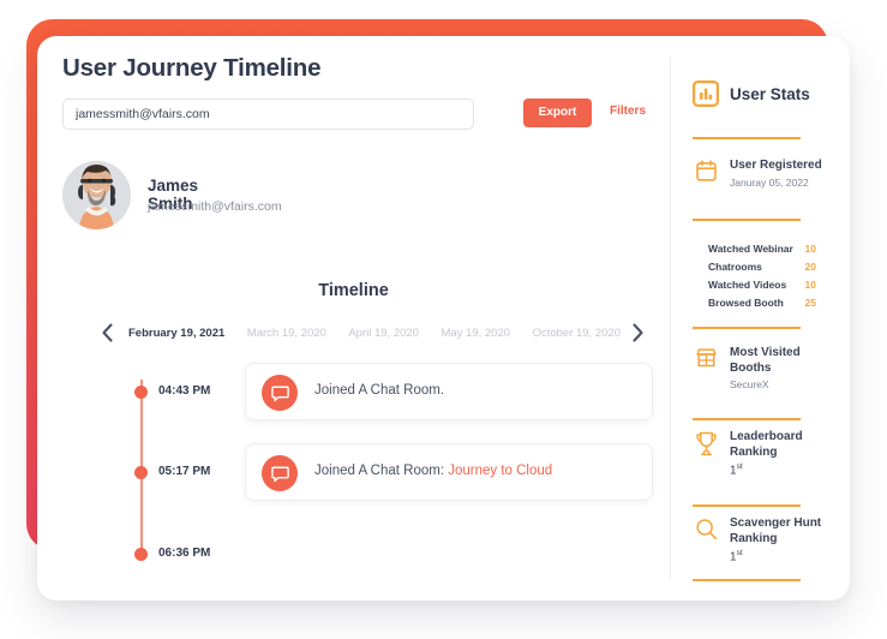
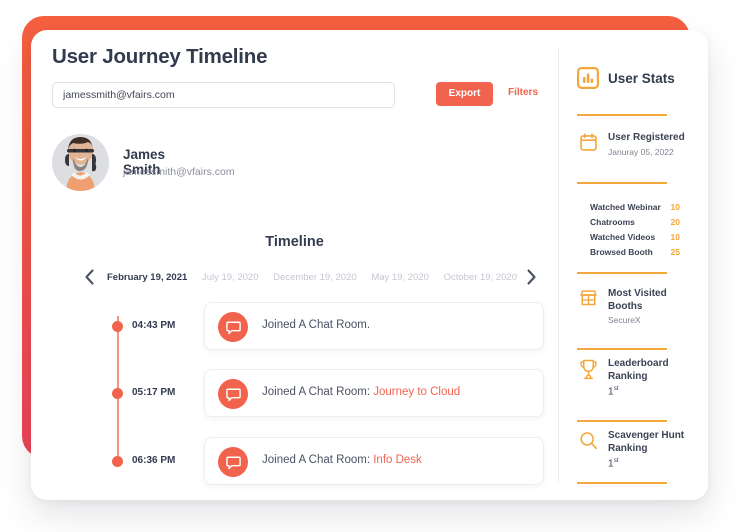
  User Journey Timeline
  jamessmith@vfairs.com
  Export
  Filters
  James Smith
  jamessmith@vfairs.com
  Timeline
  February 19, 2021
- March 19, 2020
+ July 19, 2020
- April 19, 2020
+ December 19, 2020
  May 19, 2020
  October 19, 2020
  04:43 PM
  Joined A Chat Room.
  05:17 PM
  Joined A Chat Room: Journey to Cloud
  06:36 PM
+ Joined A Chat Room: Info Desk
  User Stats
  User Registered
  Januray 05, 2022
  Watched Webinar
  10
  Chatrooms
  20
  Watched Videos
  10
  Browsed Booth
  25
  Most Visited Booths
  SecureX
  Leaderboard Ranking
  Scavenger Hunt Ranking
